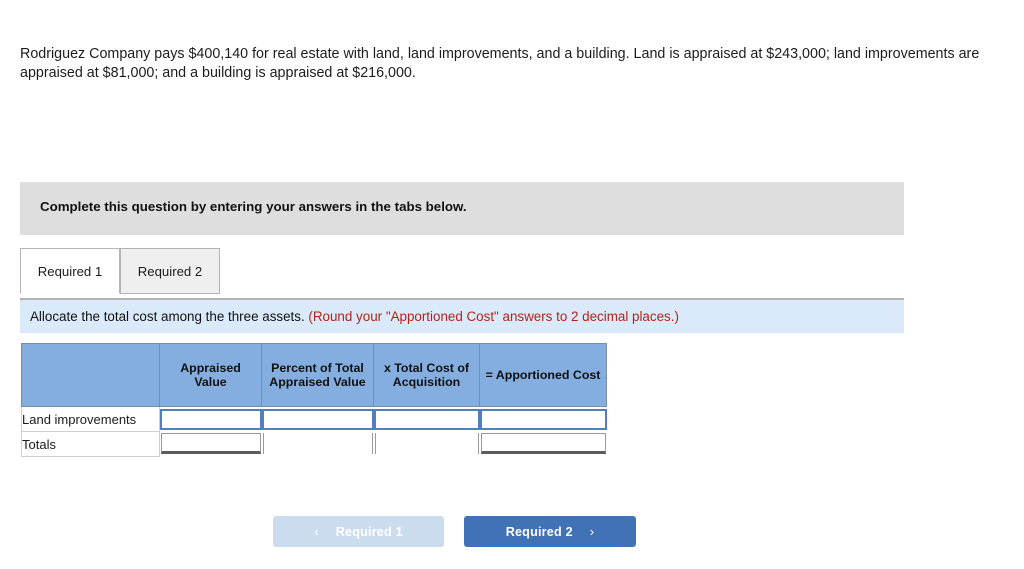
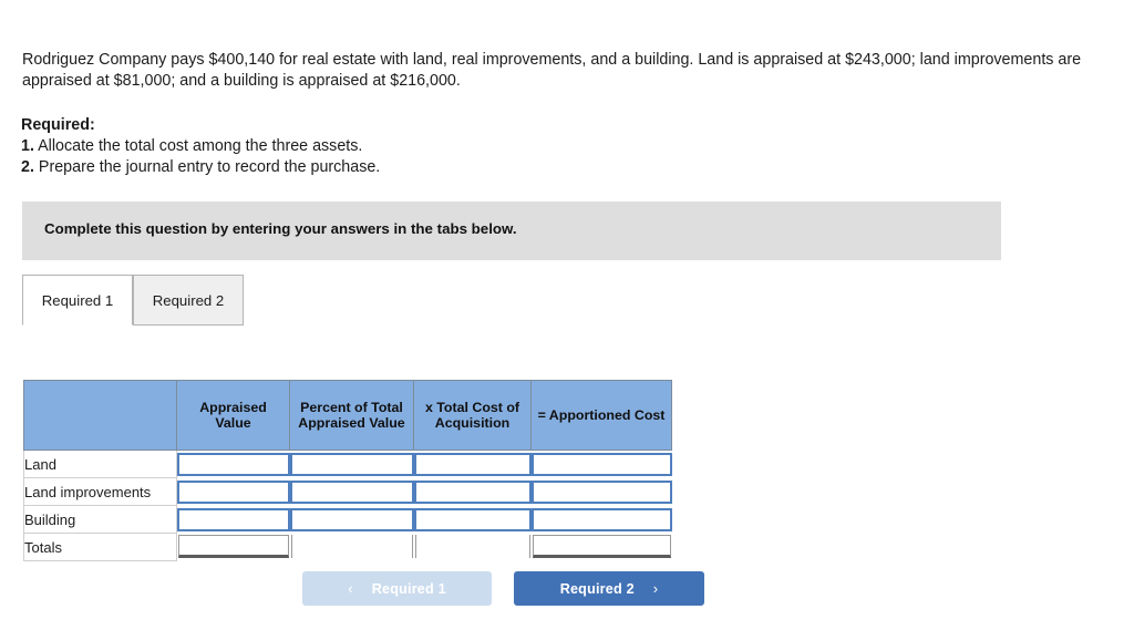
- Rodriguez Company pays $400,140 for real estate with land, land improvements, and a building. Land is appraised at $243,000; land improvements are appraised at $81,000; and a building is appraised at $216,000.
+ Rodriguez Company pays $400,140 for real estate with land, real improvements, and a building. Land is appraised at $243,000; land improvements are appraised at $81,000; and a building is appraised at $216,000.
+ Required:
+ 1. Allocate the total cost among the three assets.
+ 2. Prepare the journal entry to record the purchase.
  Complete this question by entering your answers in the tabs below.
  Required 1
  Required 2
- Allocate the total cost among the three assets. (Round your "Apportioned Cost" answers to 2 decimal places.)
  	Appraised Value	Percent of Total Appraised Value	x Total Cost of Acquisition	= Apportioned Cost
+ Land
  Land improvements
+ Building
  Totals
  ‹
  Required 1
  Required 2
  ›
